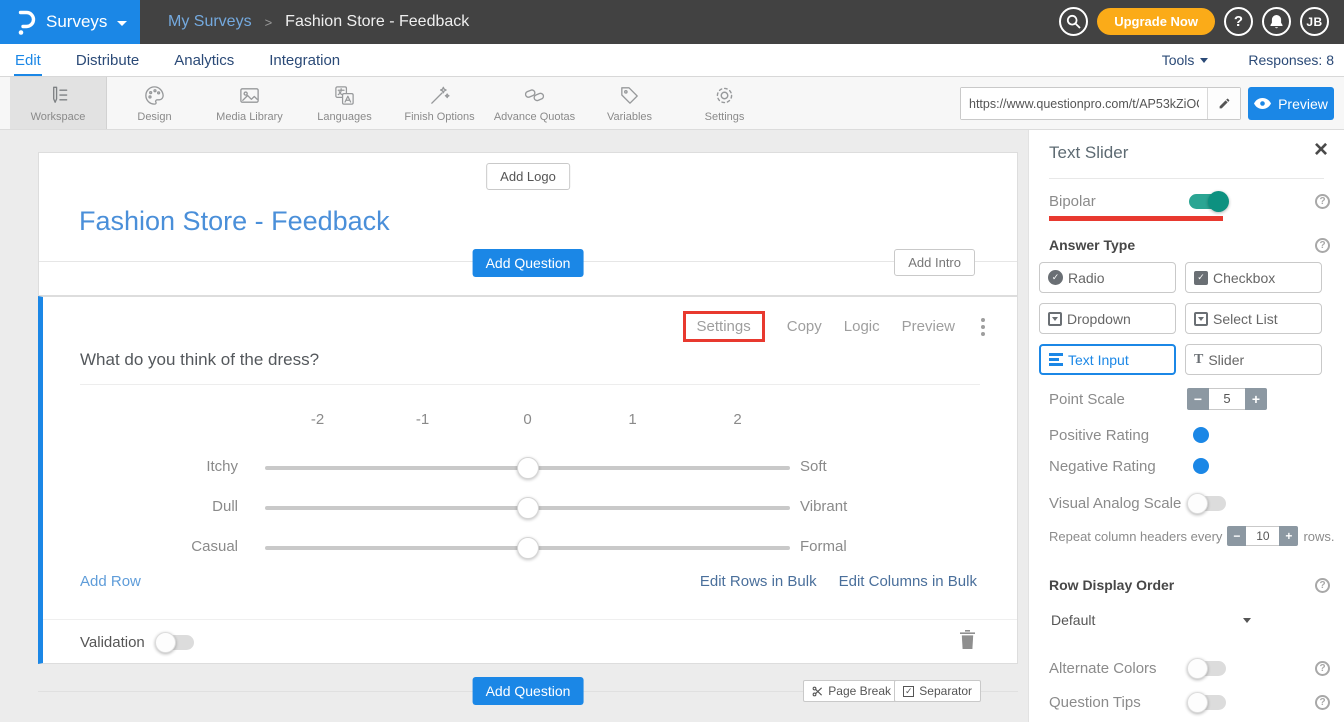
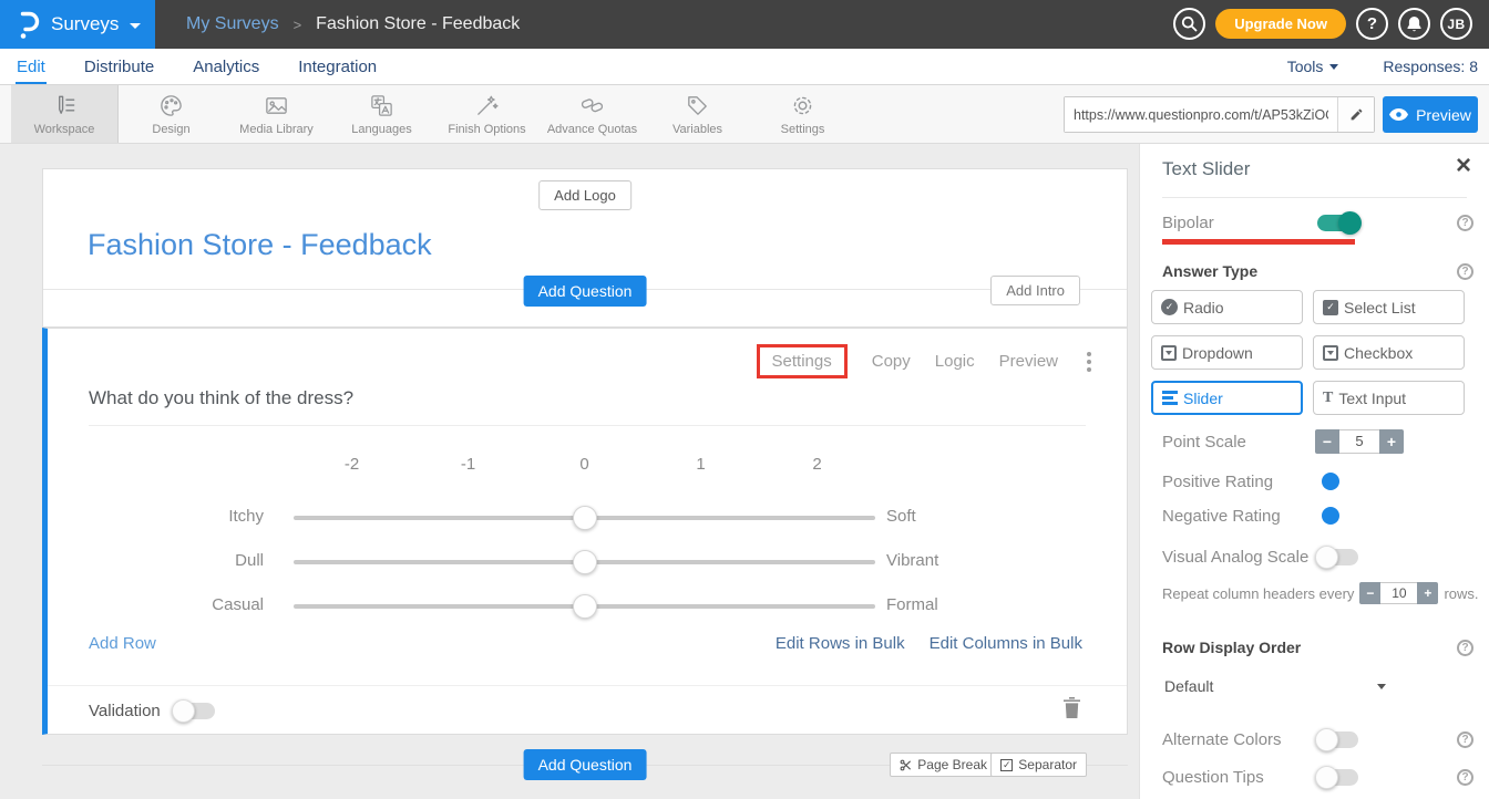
  Surveys
  My Surveys
  >
  Fashion Store - Feedback
  Upgrade Now
  ?
  JB
  Edit
  Distribute
  Analytics
  Integration
  Tools
  Responses: 8
  Workspace
  Design
  Media Library
  Languages
  Finish Options
  Advance Quotas
  Variables
  Settings
  https://www.questionpro.com/t/AP53kZiO
  Preview
  Add Logo
  Fashion Store - Feedback
  Add Question
  Add Intro
  Settings
  Copy
  Logic
  Preview
  What do you think of the dress?
  -2
  -1
  0
  1
  2
  Itchy
  Soft
  Dull
  Vibrant
  Casual
  Formal
  Add Row
  Edit Rows in Bulk
  Edit Columns in Bulk
  Validation
  Add Question
  Page Break
  ✓
  Separator
  Text Slider
  ×
  Bipolar
  ?
  Answer Type
  ?
  ✓
  Radio
  ✓
- Checkbox
+ Select List
  Dropdown
- Select List
+ Checkbox
- Text Input
+ Slider
  T
- Slider
+ Text Input
  Point Scale
  −
  5
  +
  Positive Rating
  Negative Rating
  Visual Analog Scale
  Repeat column headers every
  −
  10
  +
  rows.
  Row Display Order
  ?
  Default
  Alternate Colors
  ?
  Question Tips
  ?
